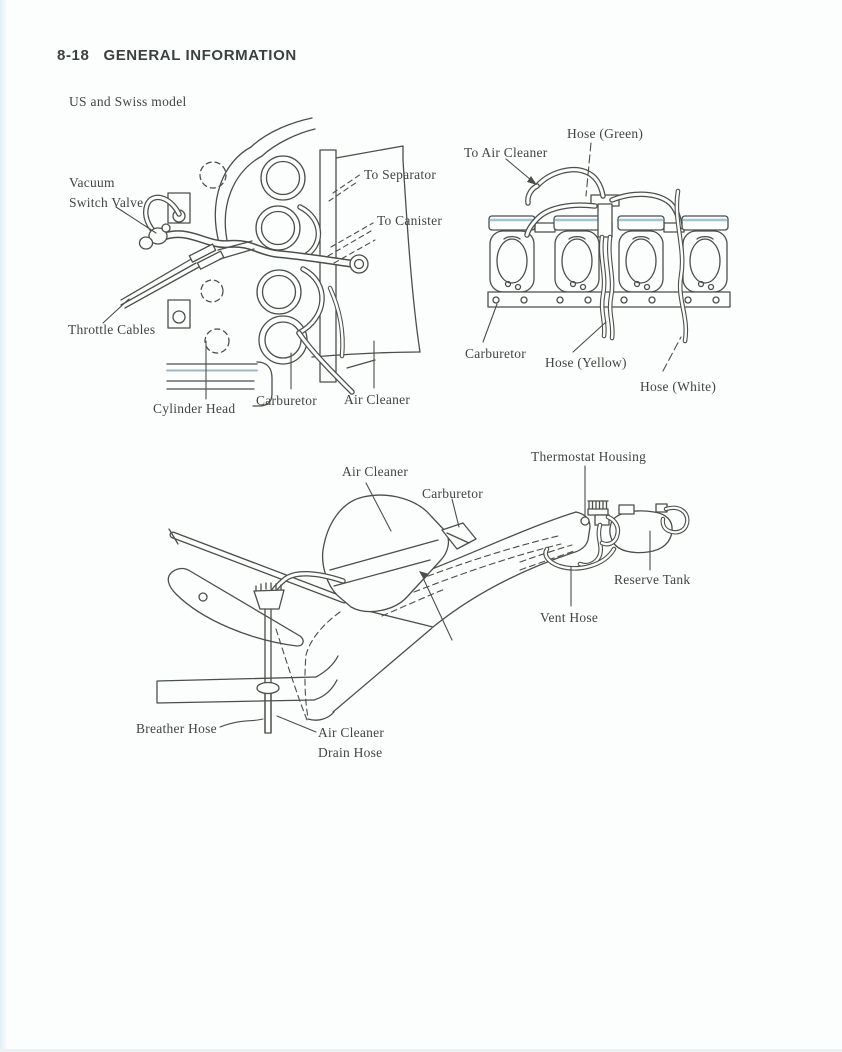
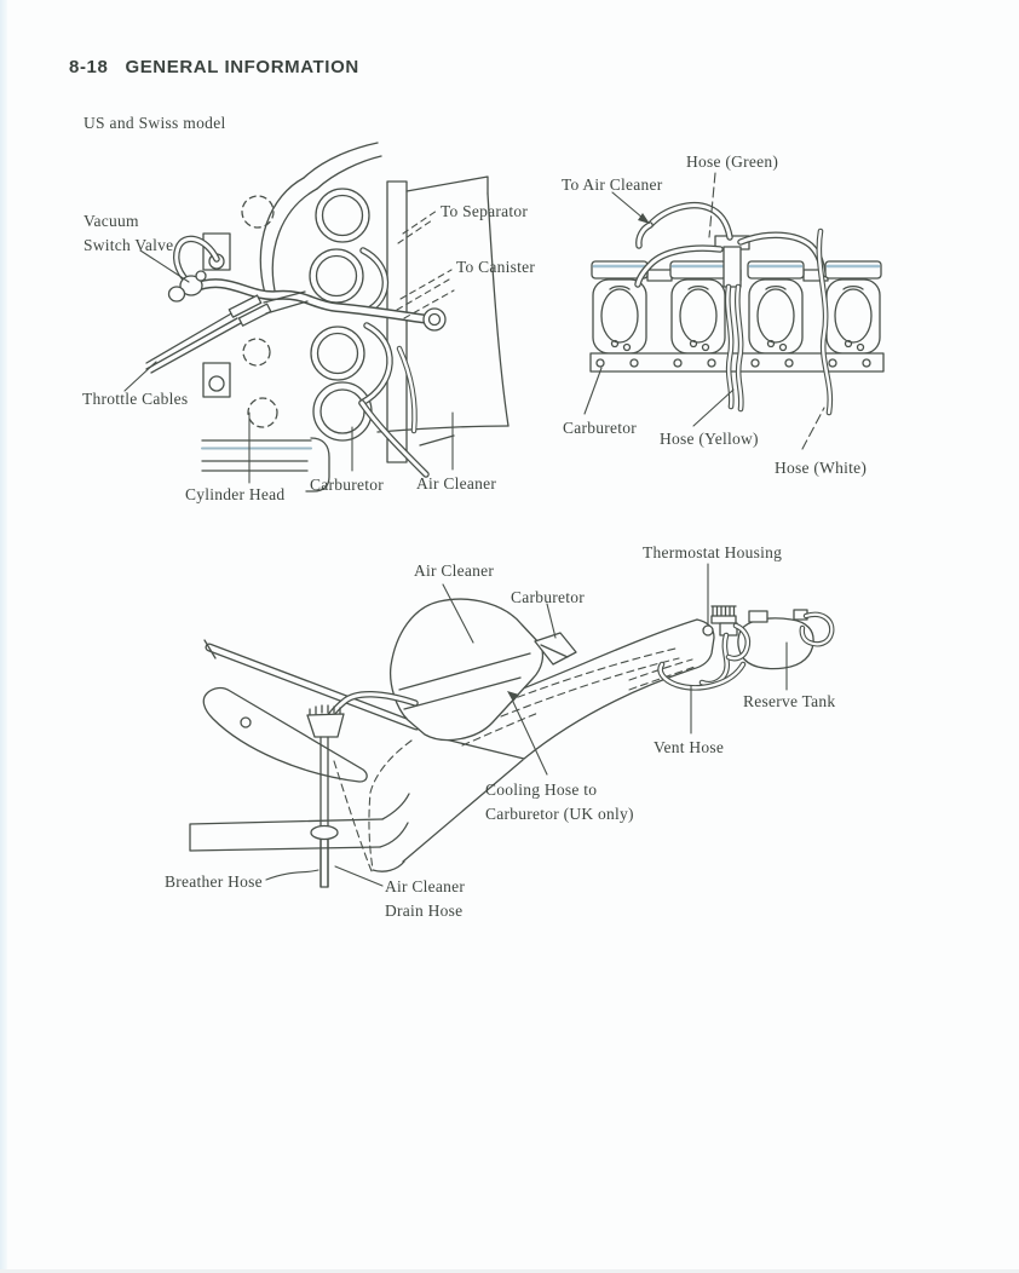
  8-18 GENERAL INFORMATION
  US and Swiss model
  Vacuum
  Switch Valve
  Throttle Cables
  Cylinder Head
  Carburetor
  Air Cleaner
  To Separator
  To Canister
  To Air Cleaner
  Hose (Green)
  Carburetor
  Hose (Yellow)
  Hose (White)
  Air Cleaner
  Carburetor
  Thermostat Housing
  Reserve Tank
  Vent Hose
+ Cooling Hose to
+ Carburetor (UK only)
  Breather Hose
  Air Cleaner
  Drain Hose
